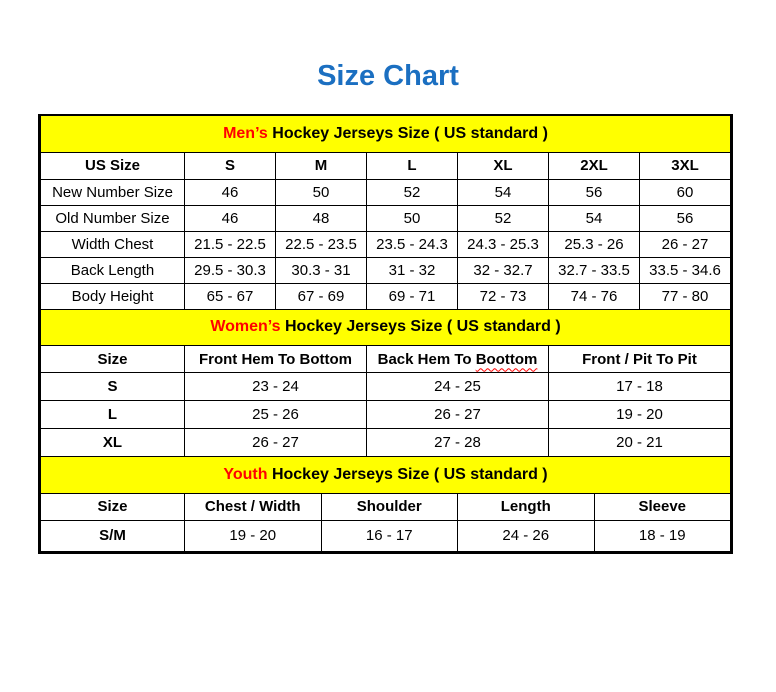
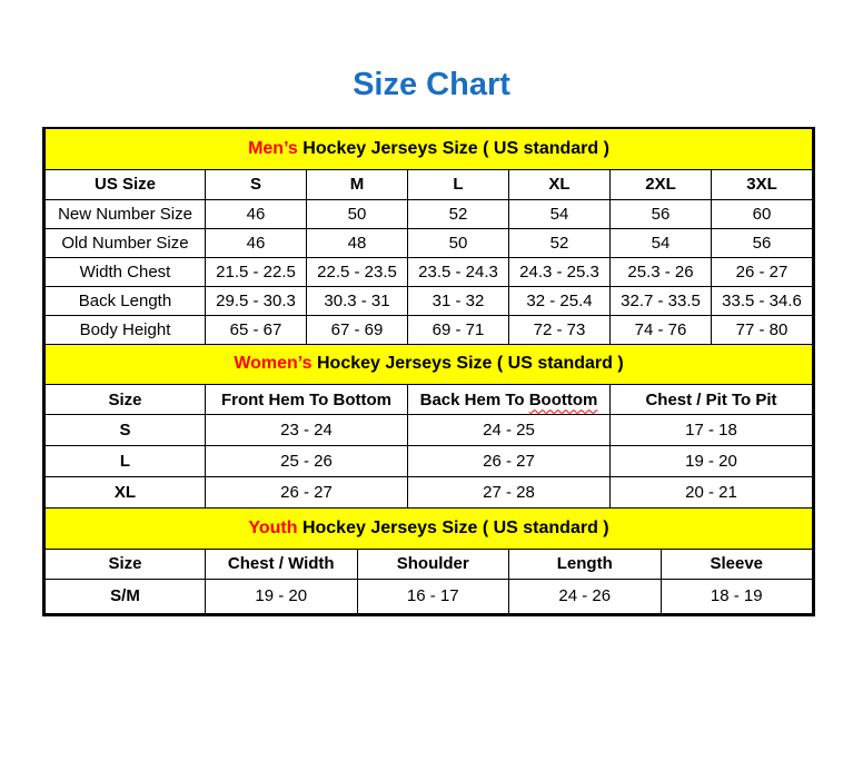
  Size Chart
  Men’s Hockey Jerseys Size ( US standard )
  US Size	S	M	L	XL	2XL	3XL
  New Number Size	46	50	52	54	56	60
  Old Number Size	46	48	50	52	54	56
  Width Chest	21.5 - 22.5	22.5 - 23.5	23.5 - 24.3	24.3 - 25.3	25.3 - 26	26 - 27
- Back Length	29.5 - 30.3	30.3 - 31	31 - 32	32 - 32.7	32.7 - 33.5	33.5 - 34.6
+ Back Length	29.5 - 30.3	30.3 - 31	31 - 32	32 - 25.4	32.7 - 33.5	33.5 - 34.6
  Body Height	65 - 67	67 - 69	69 - 71	72 - 73	74 - 76	77 - 80
  Women’s Hockey Jerseys Size ( US standard )
- Size	Front Hem To Bottom	Back Hem To Boottom	Front / Pit To Pit
+ Size	Front Hem To Bottom	Back Hem To Boottom	Chest / Pit To Pit
  S	23 - 24	24 - 25	17 - 18
  L	25 - 26	26 - 27	19 - 20
  XL	26 - 27	27 - 28	20 - 21
  Youth Hockey Jerseys Size ( US standard )
  Size	Chest / Width	Shoulder	Length	Sleeve
  S/M	19 - 20	16 - 17	24 - 26	18 - 19
